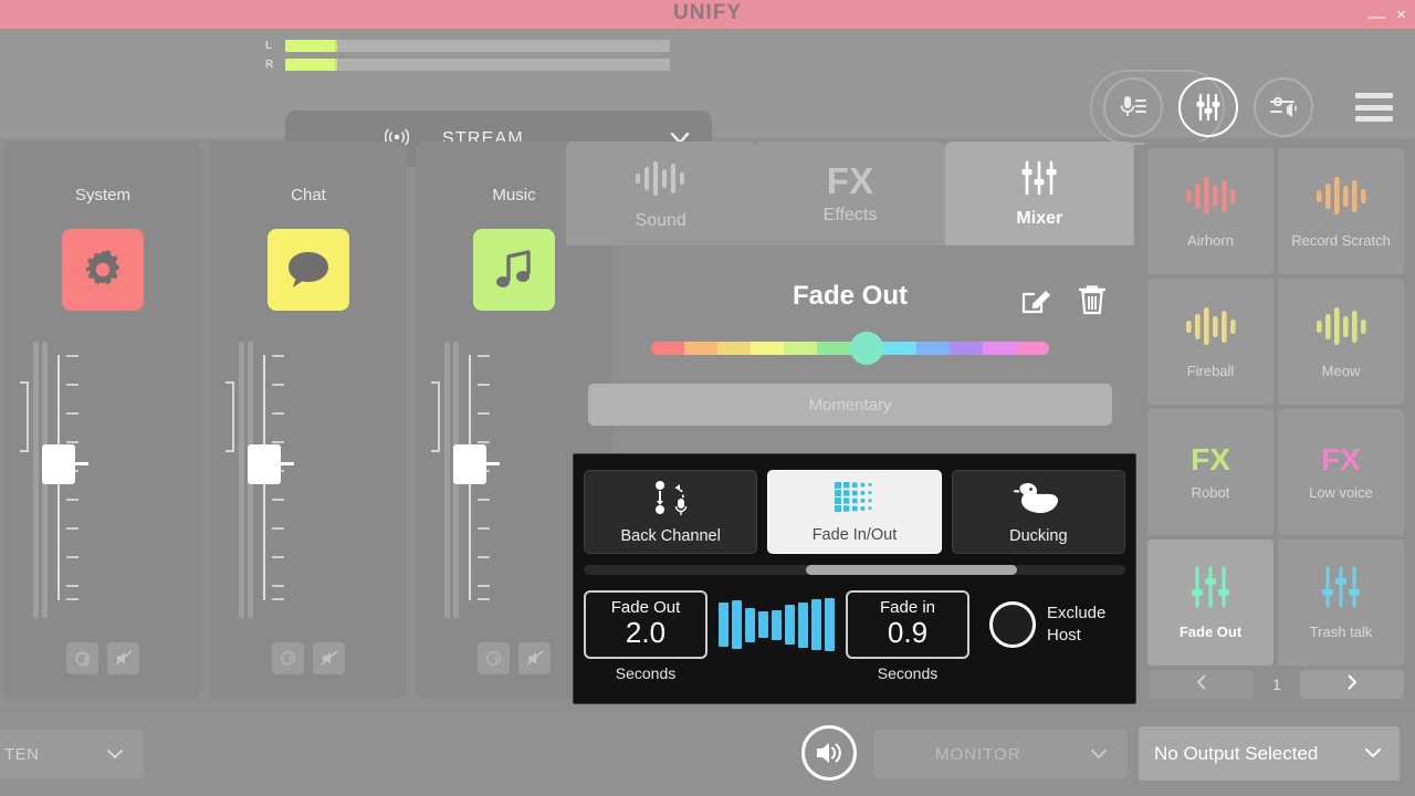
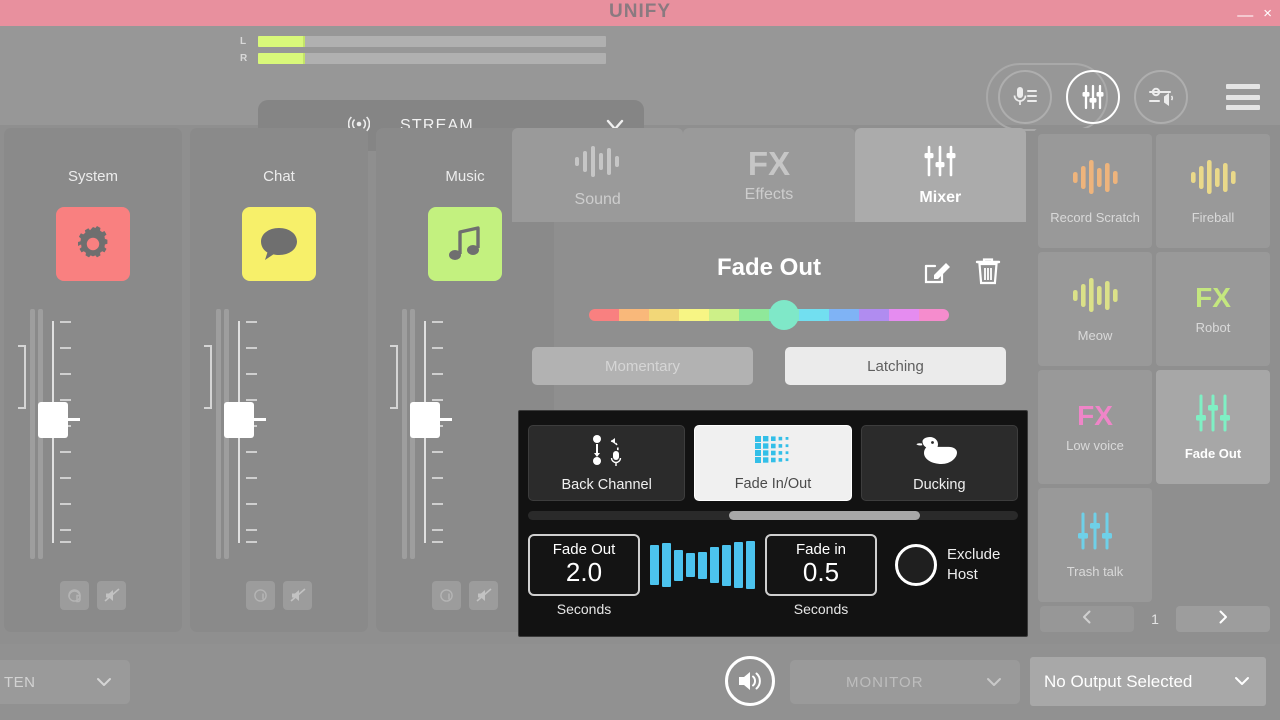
  UNIFY
  —
  ×
  L
  R
  STREAM
  System
  Chat
  Music
  Sound
  FX
  Effects
  Mixer
  Fade Out
  Momentary
+ Latching
  Back Channel
  Fade In/Out
  Ducking
  Fade Out
  2.0
  Seconds
  Fade in
- 0.9
+ 0.5
  Seconds
  Exclude
  Host
- Airhorn
  Record Scratch
  Fireball
  Meow
  FX
  Robot
  FX
  Low voice
  Fade Out
  Trash talk
  1
  TEN
  MONITOR
  No Output Selected
